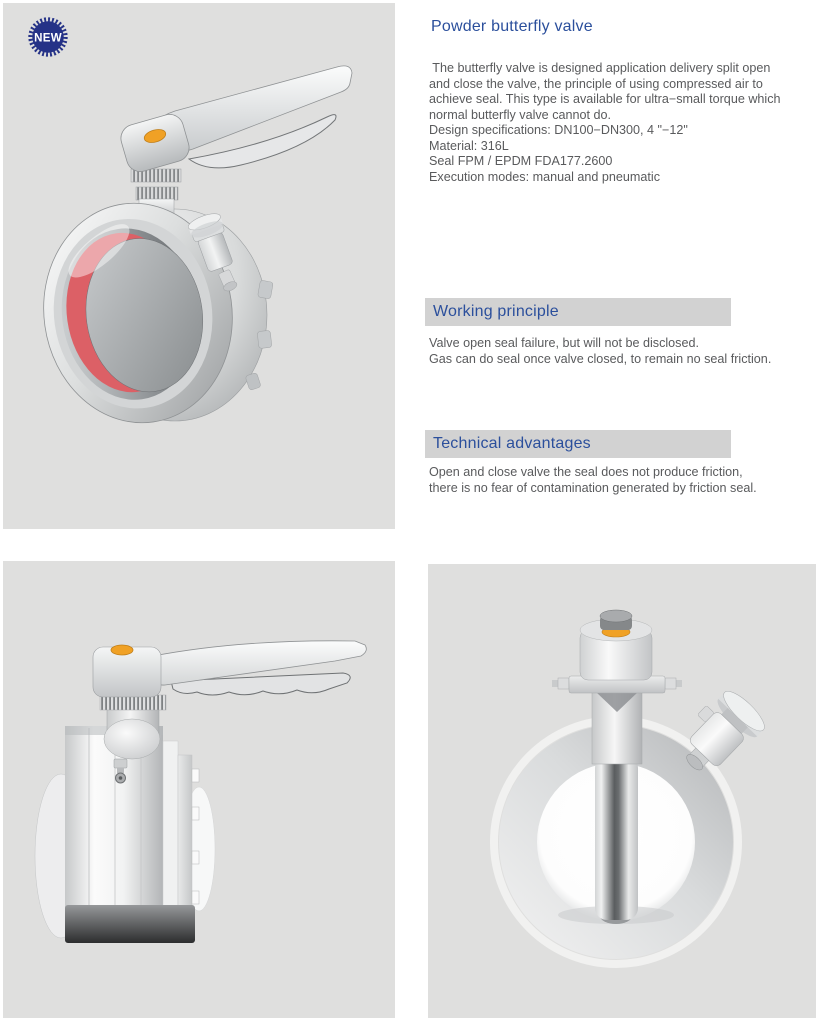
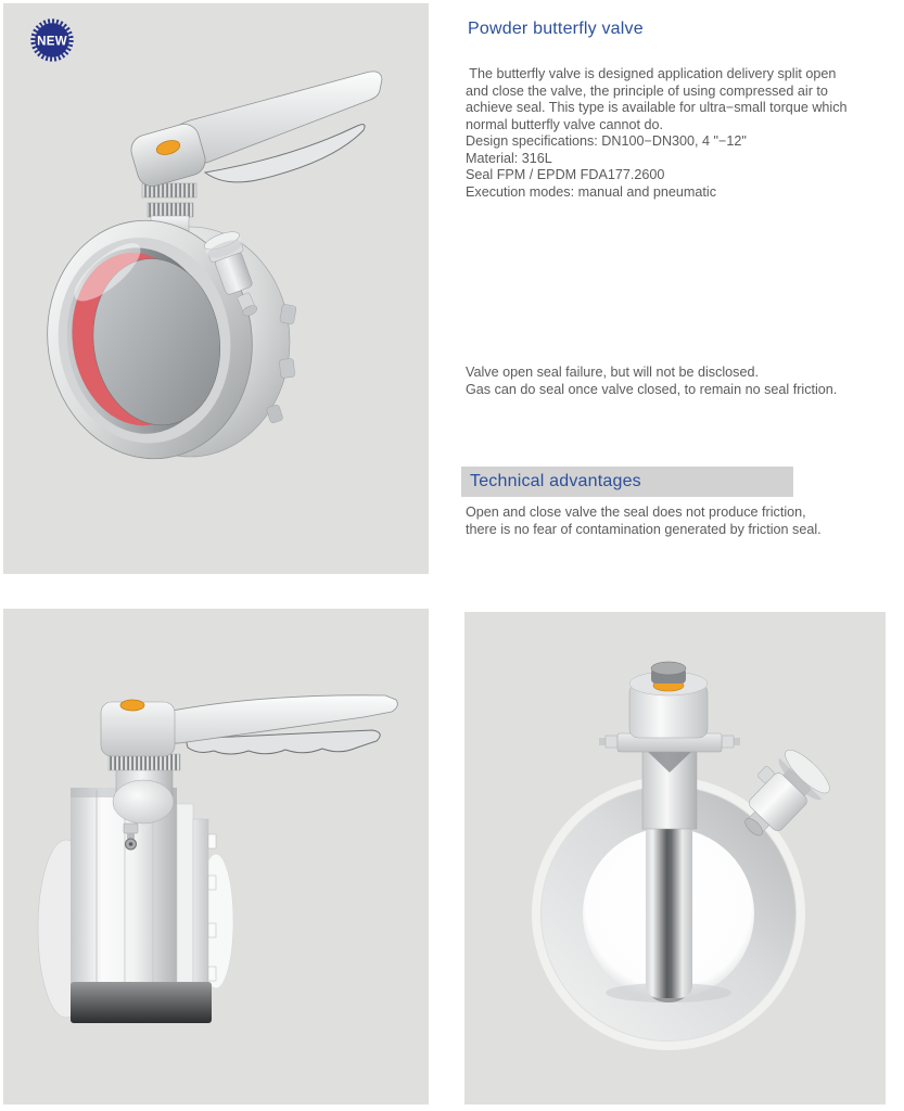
  NEW
  Powder butterfly valve
  The butterfly valve is designed application delivery split open
  and close the valve, the principle of using compressed air to
  achieve seal. This type is available for ultra−small torque which
  normal butterfly valve cannot do.
  Design specifications: DN100−DN300, 4 "−12"
  Material: 316L
  Seal FPM / EPDM FDA177.2600
  Execution modes: manual and pneumatic
- Working principle
  Valve open seal failure, but will not be disclosed.
  Gas can do seal once valve closed, to remain no seal friction.
  Technical advantages
  Open and close valve the seal does not produce friction,
  there is no fear of contamination generated by friction seal.
